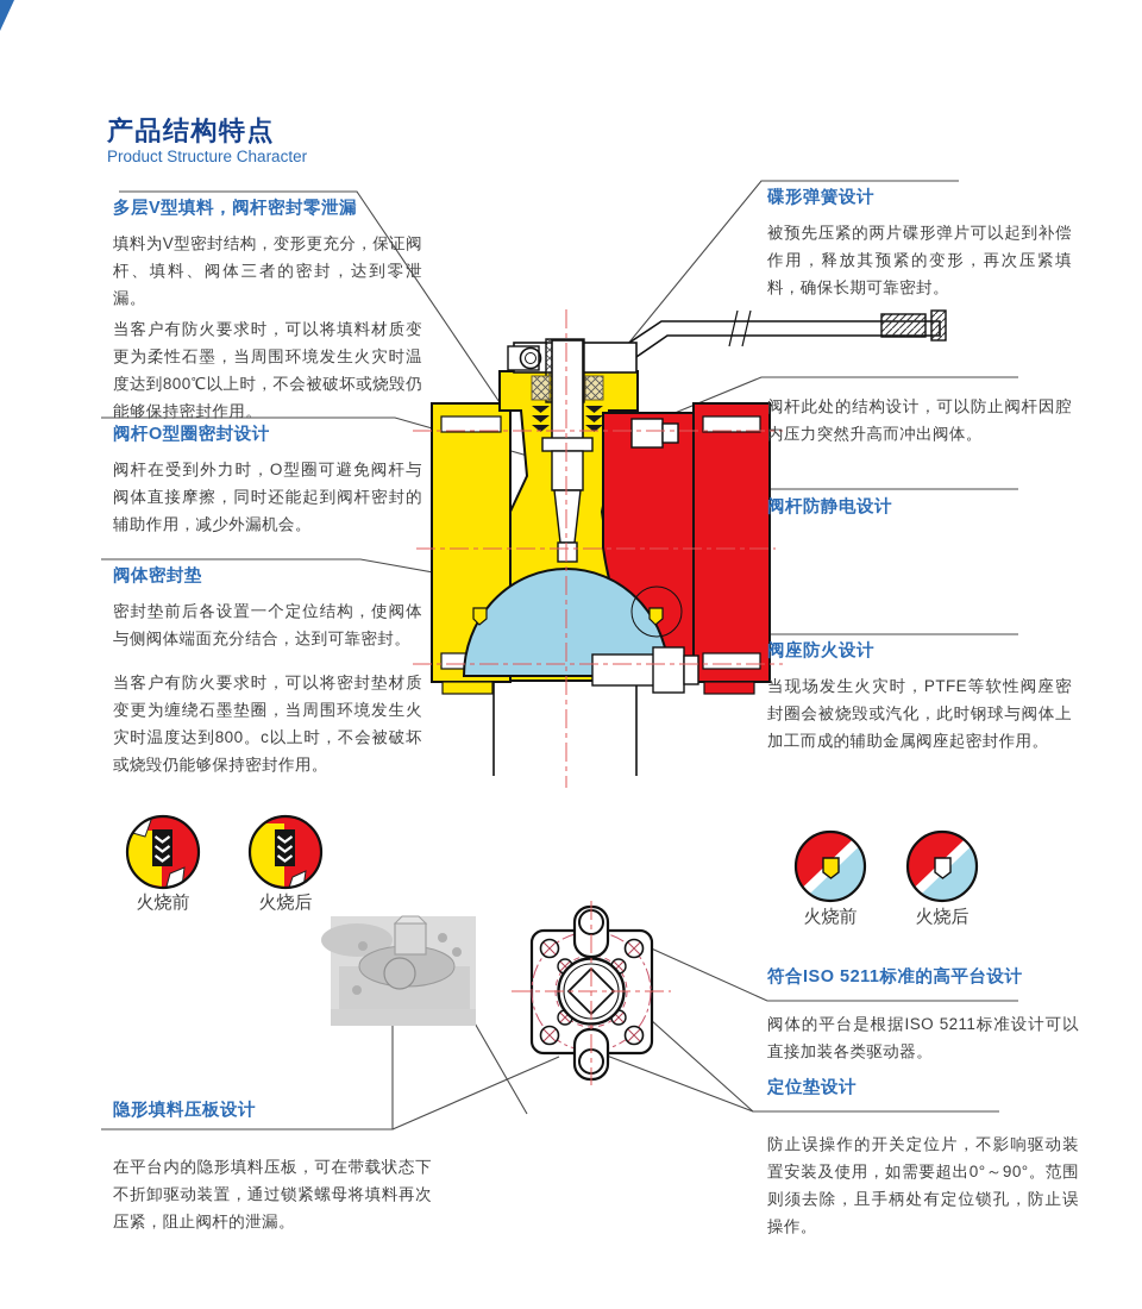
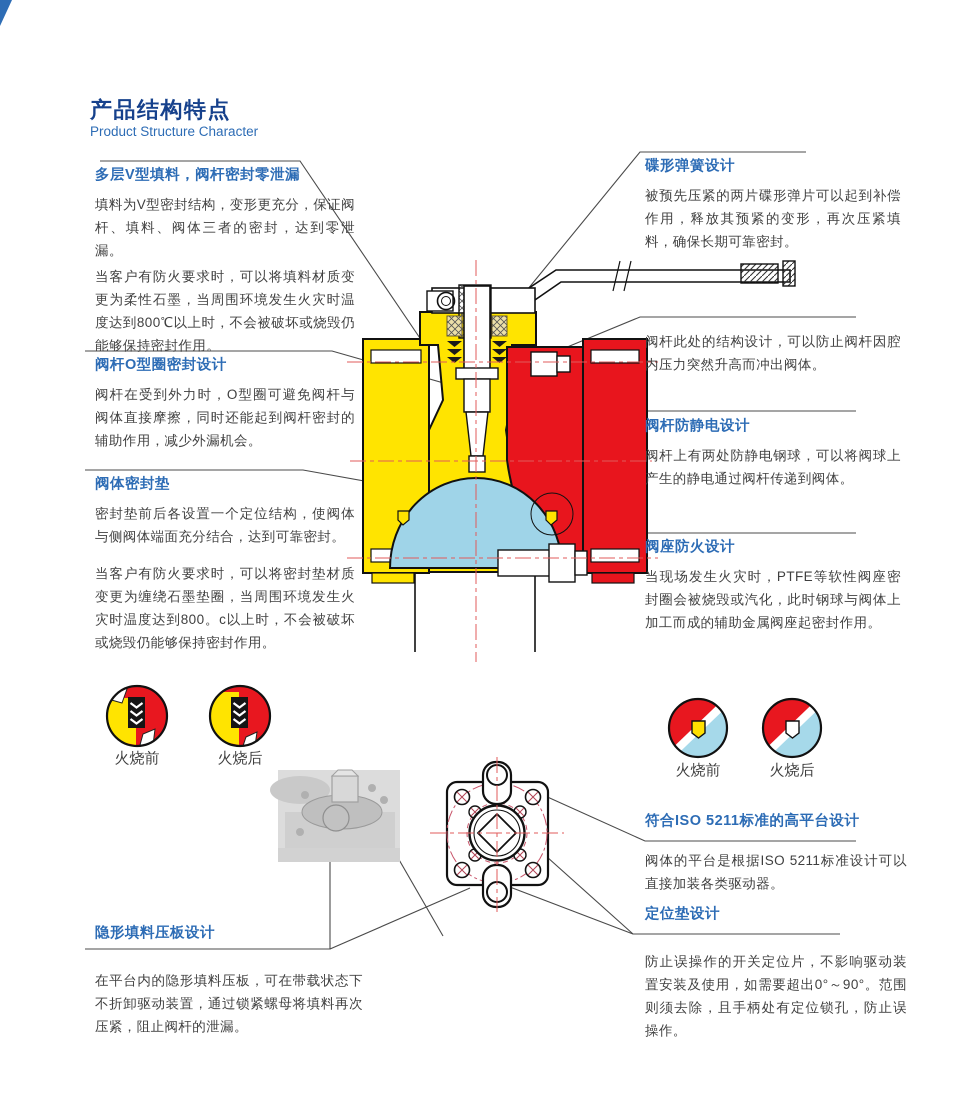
  产品结构特点
  Product Structure Character
  多层V型填料，阀杆密封零泄漏
  填料为V型密封结构，变形更充分，保证阀杆、填料、阀体三者的密封，达到零泄漏。
  当客户有防火要求时，可以将填料材质变更为柔性石墨，当周围环境发生火灾时温度达到800℃以上时，不会被破坏或烧毁仍能够保持密封作用。
  阀杆O型圈密封设计
  阀杆在受到外力时，O型圈可避免阀杆与阀体直接摩擦，同时还能起到阀杆密封的辅助作用，减少外漏机会。
  阀体密封垫
  密封垫前后各设置一个定位结构，使阀体与侧阀体端面充分结合，达到可靠密封。
  当客户有防火要求时，可以将密封垫材质变更为缠绕石墨垫圈，当周围环境发生火灾时温度达到800。c以上时，不会被破坏或烧毁仍能够保持密封作用。
  碟形弹簧设计
  被预先压紧的两片碟形弹片可以起到补偿作用，释放其预紧的变形，再次压紧填料，确保长期可靠密封。
  阀杆此处的结构设计，可以防止阀杆因腔内压力突然升高而冲出阀体。
  阀杆防静电设计
+ 阀杆上有两处防静电钢球，可以将阀球上产生的静电通过阀杆传递到阀体。
  阀座防火设计
  当现场发生火灾时，PTFE等软性阀座密封圈会被烧毁或汽化，此时钢球与阀体上加工而成的辅助金属阀座起密封作用。
  符合ISO 5211标准的高平台设计
  阀体的平台是根据ISO 5211标准设计可以直接加装各类驱动器。
  定位垫设计
  防止误操作的开关定位片，不影响驱动装置安装及使用，如需要超出0°～90°。范围则须去除，且手柄处有定位锁孔，防止误操作。
  隐形填料压板设计
  在平台内的隐形填料压板，可在带载状态下不折卸驱动装置，通过锁紧螺母将填料再次压紧，阻止阀杆的泄漏。
  火烧前
  火烧后
  火烧前
  火烧后
